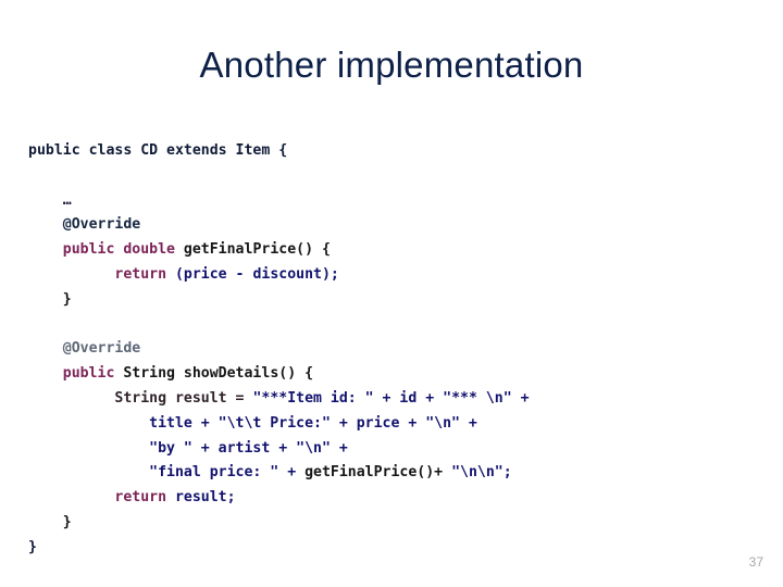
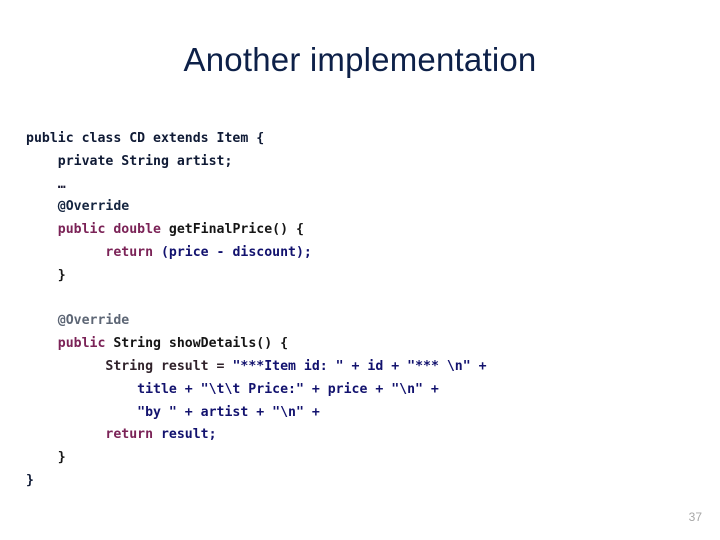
  Another implementation
  public class CD extends Item {
+ private String artist;
  …
  @Override
  public double getFinalPrice() {
  return (price - discount);
  }
  @Override
  public String showDetails() {
  String result = "***Item id: " + id + "*** \n" +
  title + "\t\t Price:" + price + "\n" +
  "by " + artist + "\n" +
- "final price: " + getFinalPrice()+ "\n\n";
  return result;
  }
  }
  37
